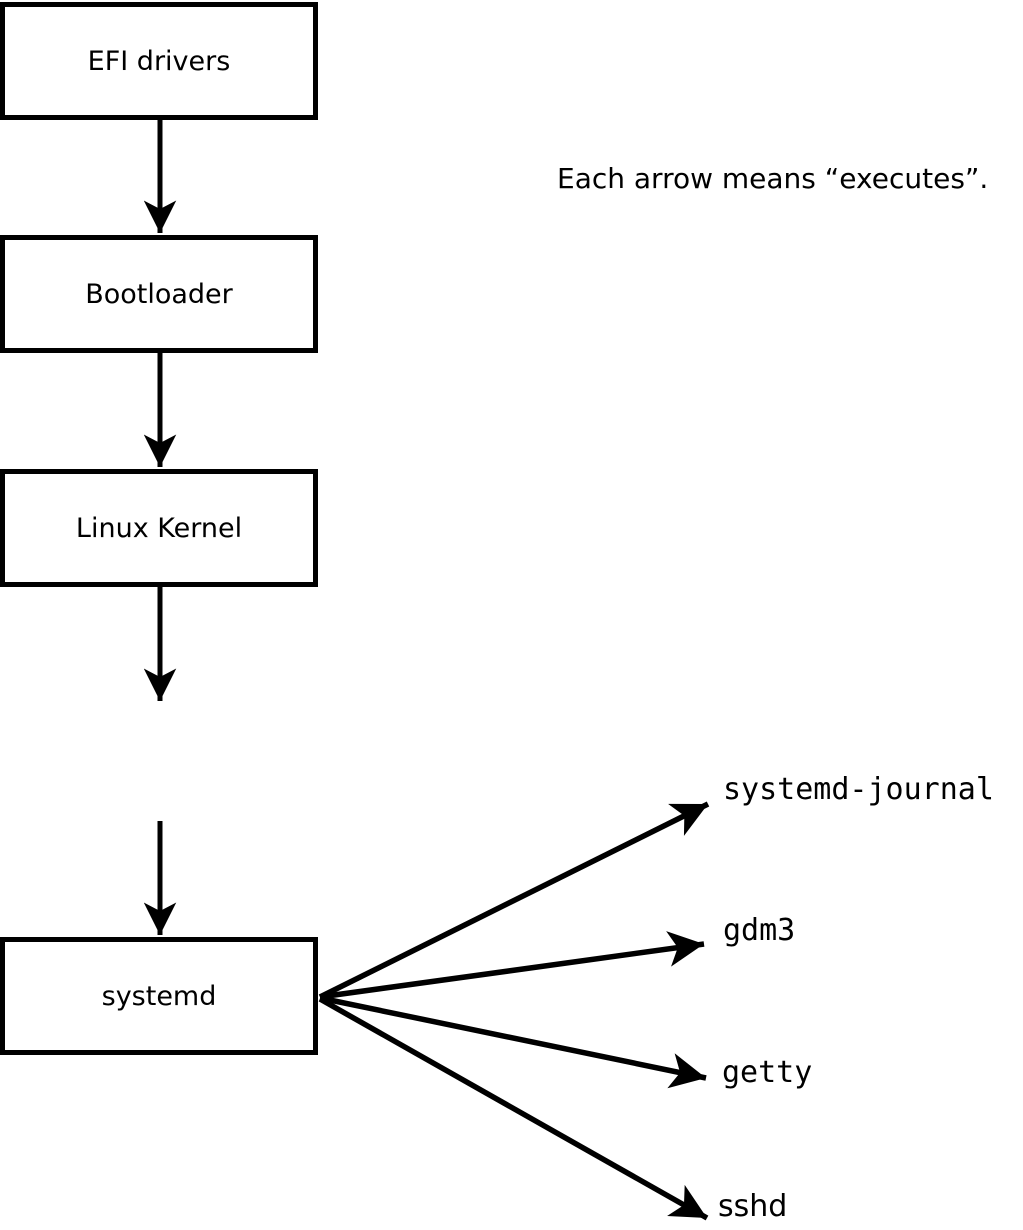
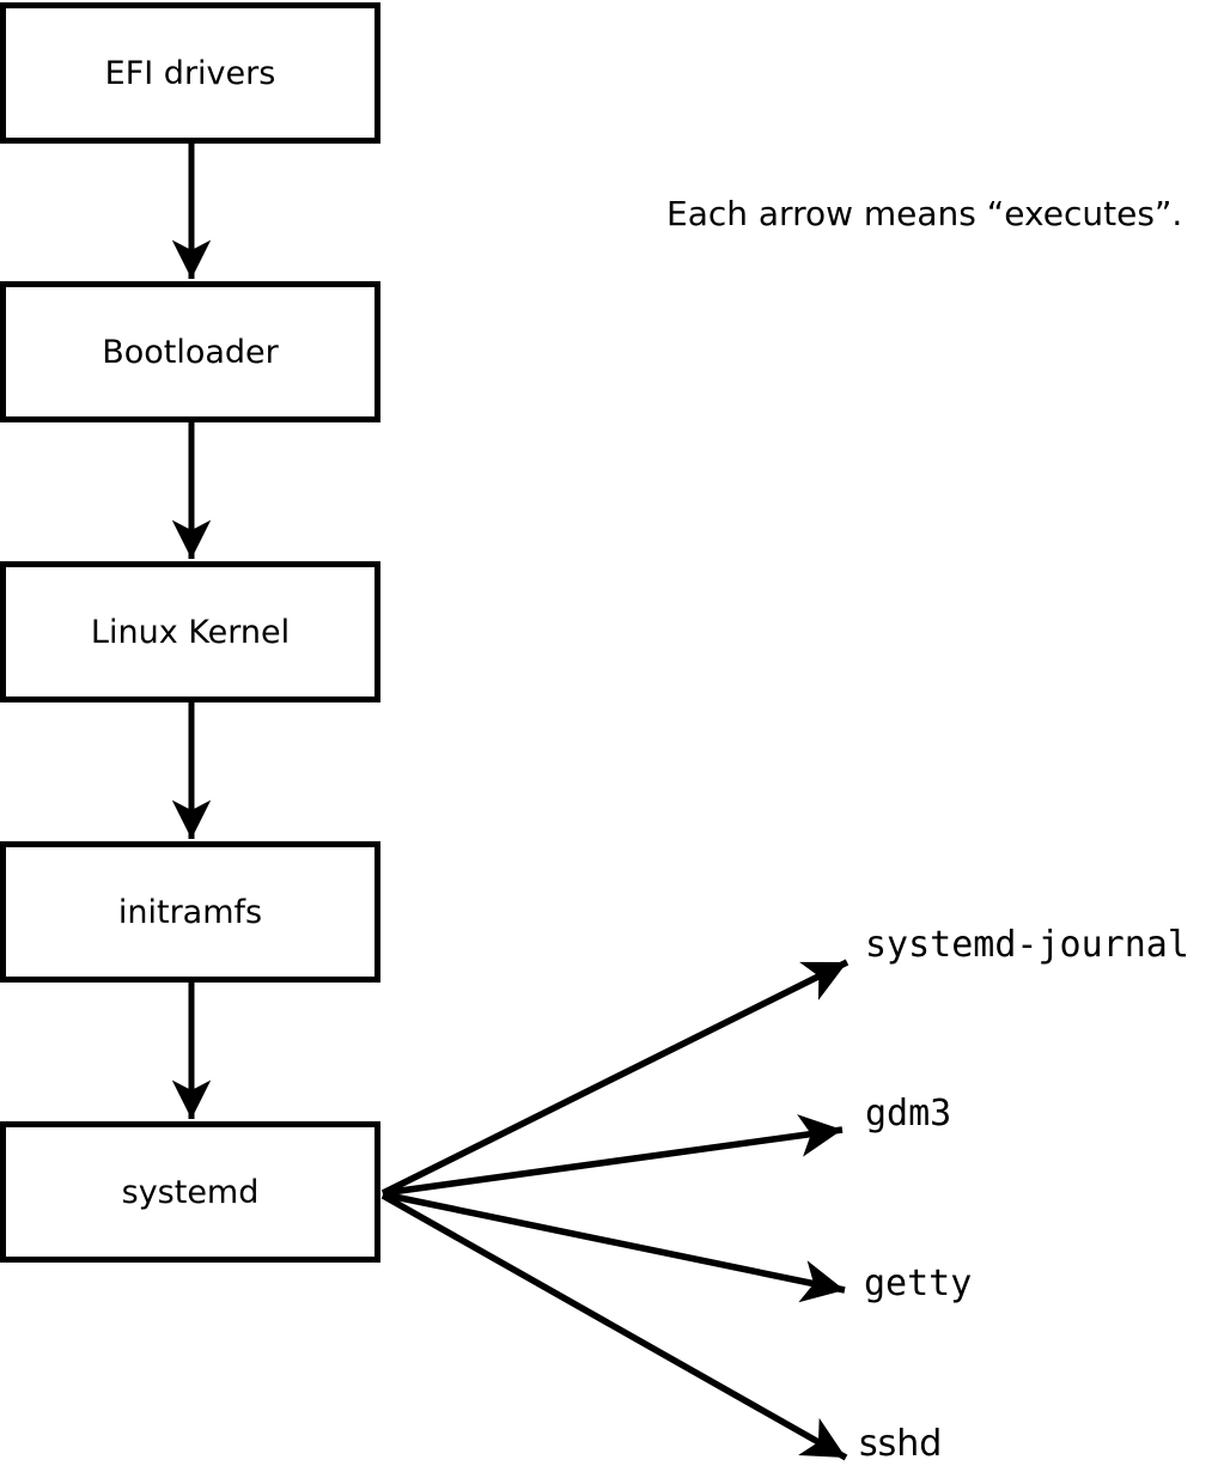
  EFI drivers
  Bootloader
  Linux Kernel
+ initramfs
  systemd
  Each arrow means “executes”.
  systemd-journal
  gdm3
  getty
  sshd
